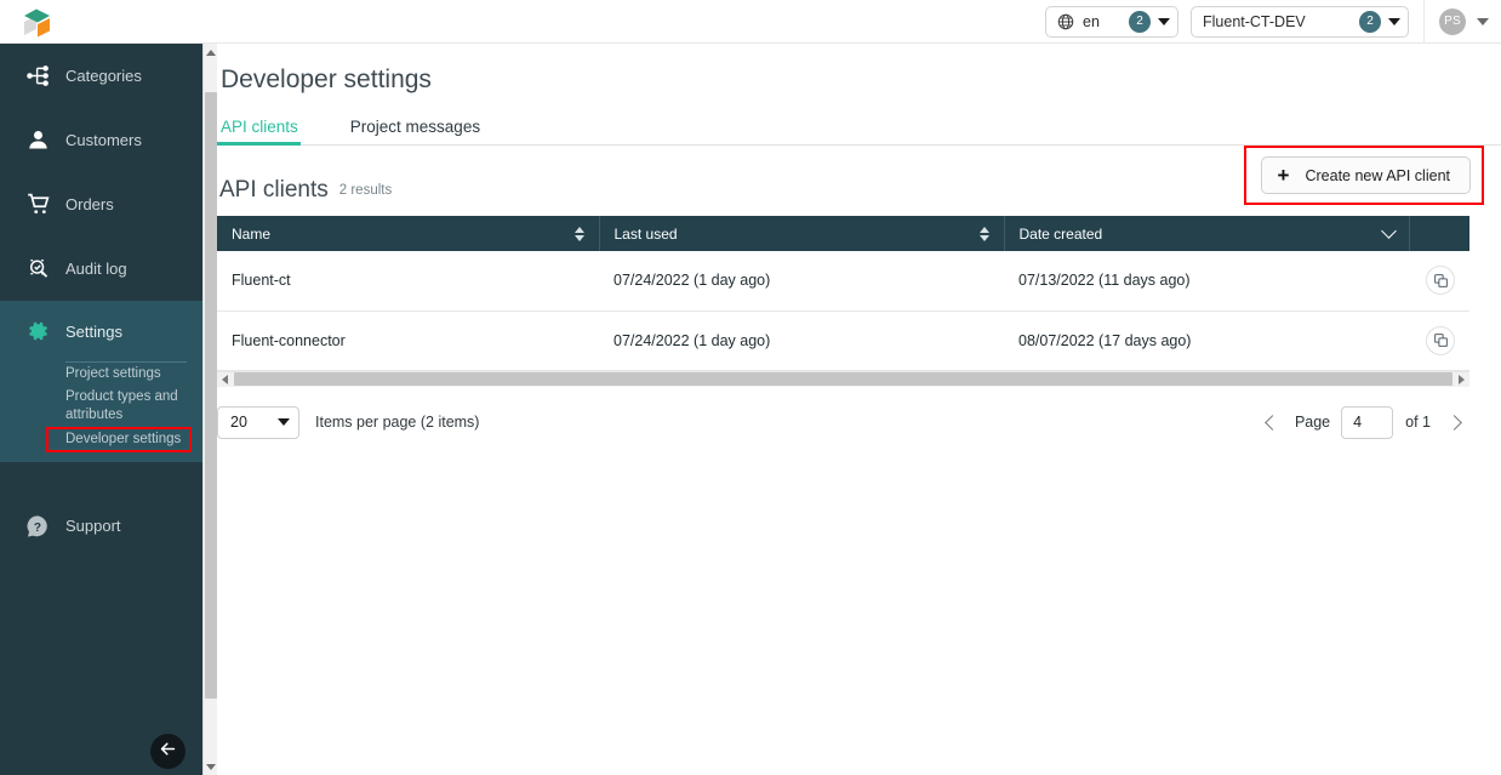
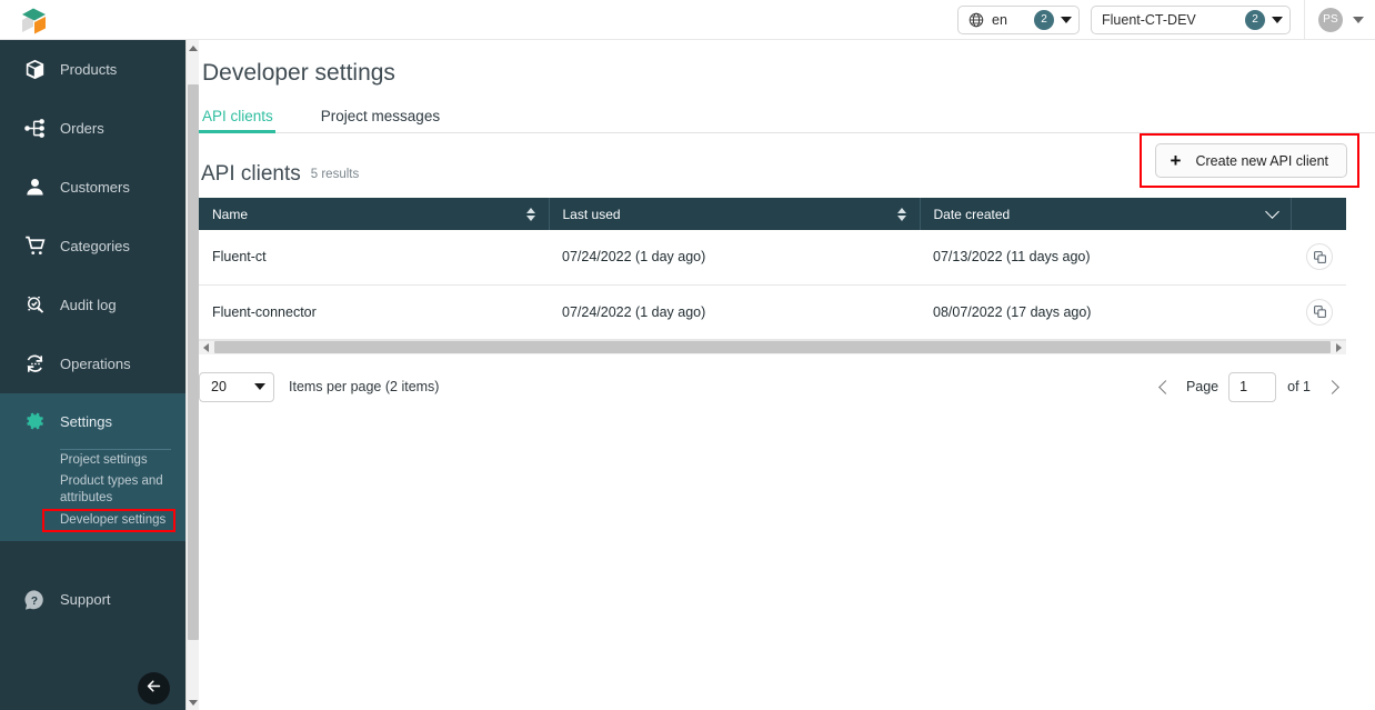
  en
  2
  Fluent-CT-DEV
  2
  PS
+ Products
- Categories
+ Orders
  Customers
- Orders
+ Categories
  Audit log
+ Operations
  Settings
  Project settings
  Product types and attributes
  Developer settings
  ?
  Support
  Developer settings
  API clients
  Project messages
  API clients
- 2 results
+ 5 results
  +
  Create new API client
  Name	Last used	Date created
  Fluent-ct	07/24/2022 (1 day ago)	07/13/2022 (11 days ago)
  Fluent-connector	07/24/2022 (1 day ago)	08/07/2022 (17 days ago)
  20
  Items per page (2 items)
  Page
- 4
+ 1
  of 1
